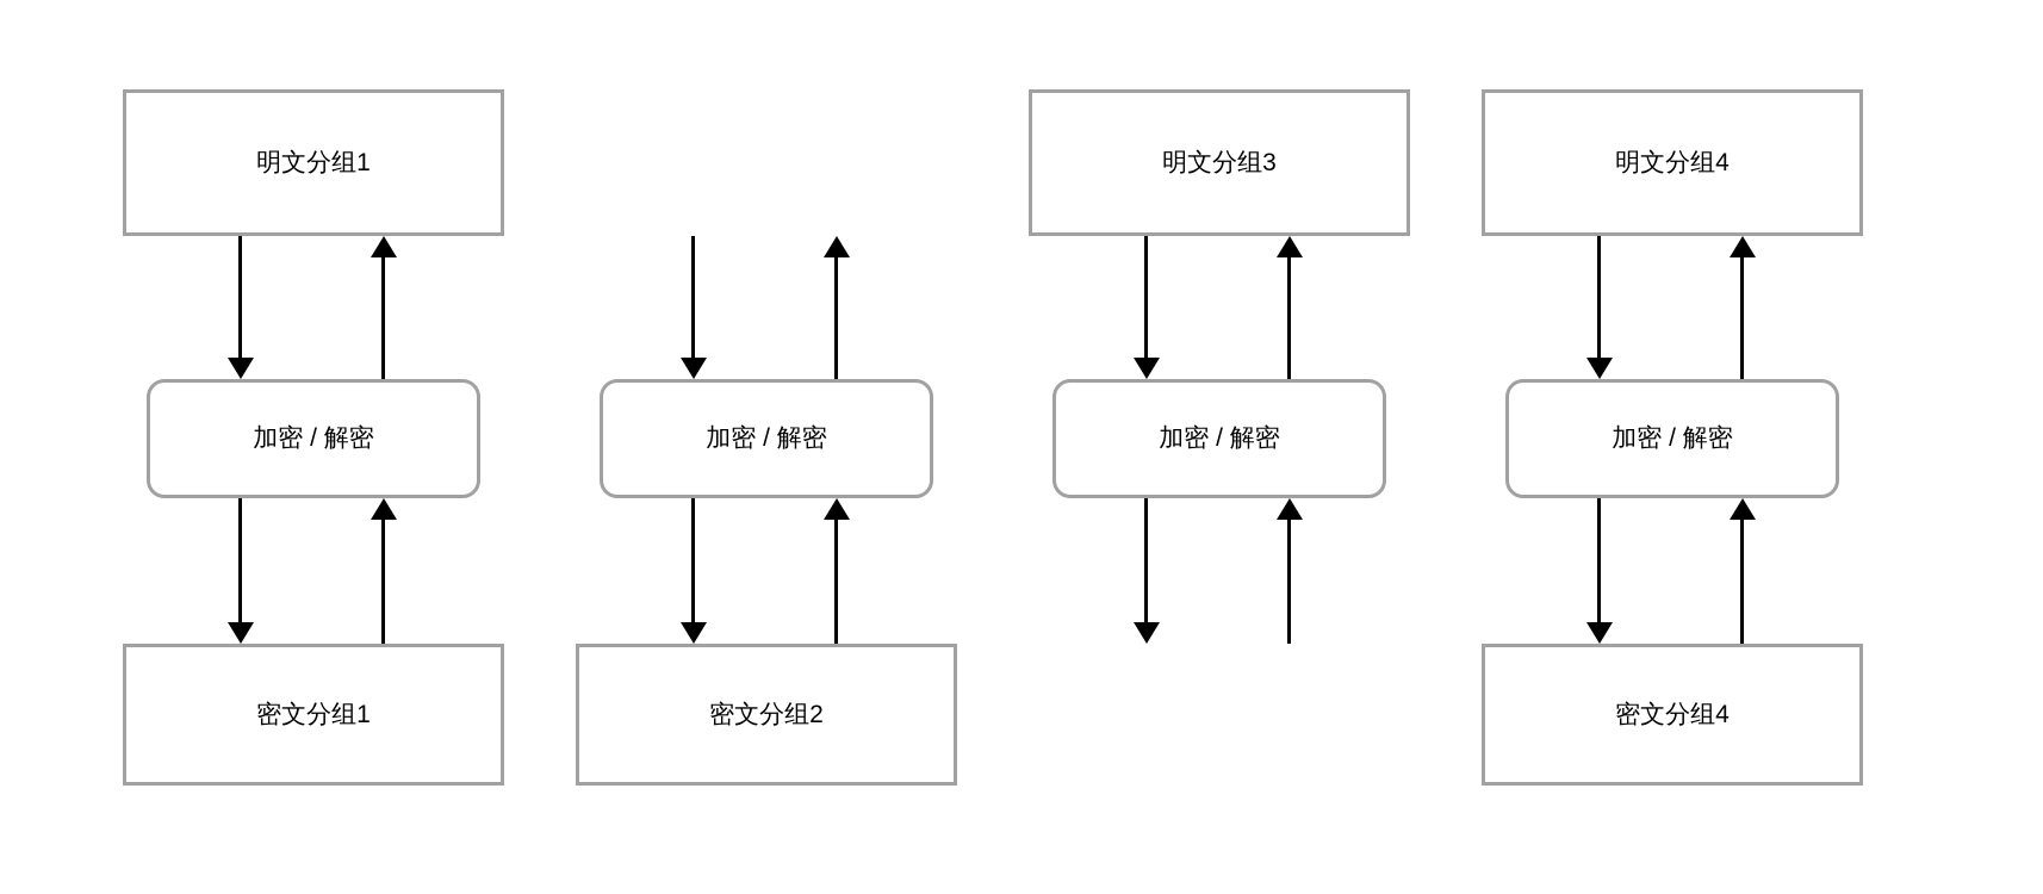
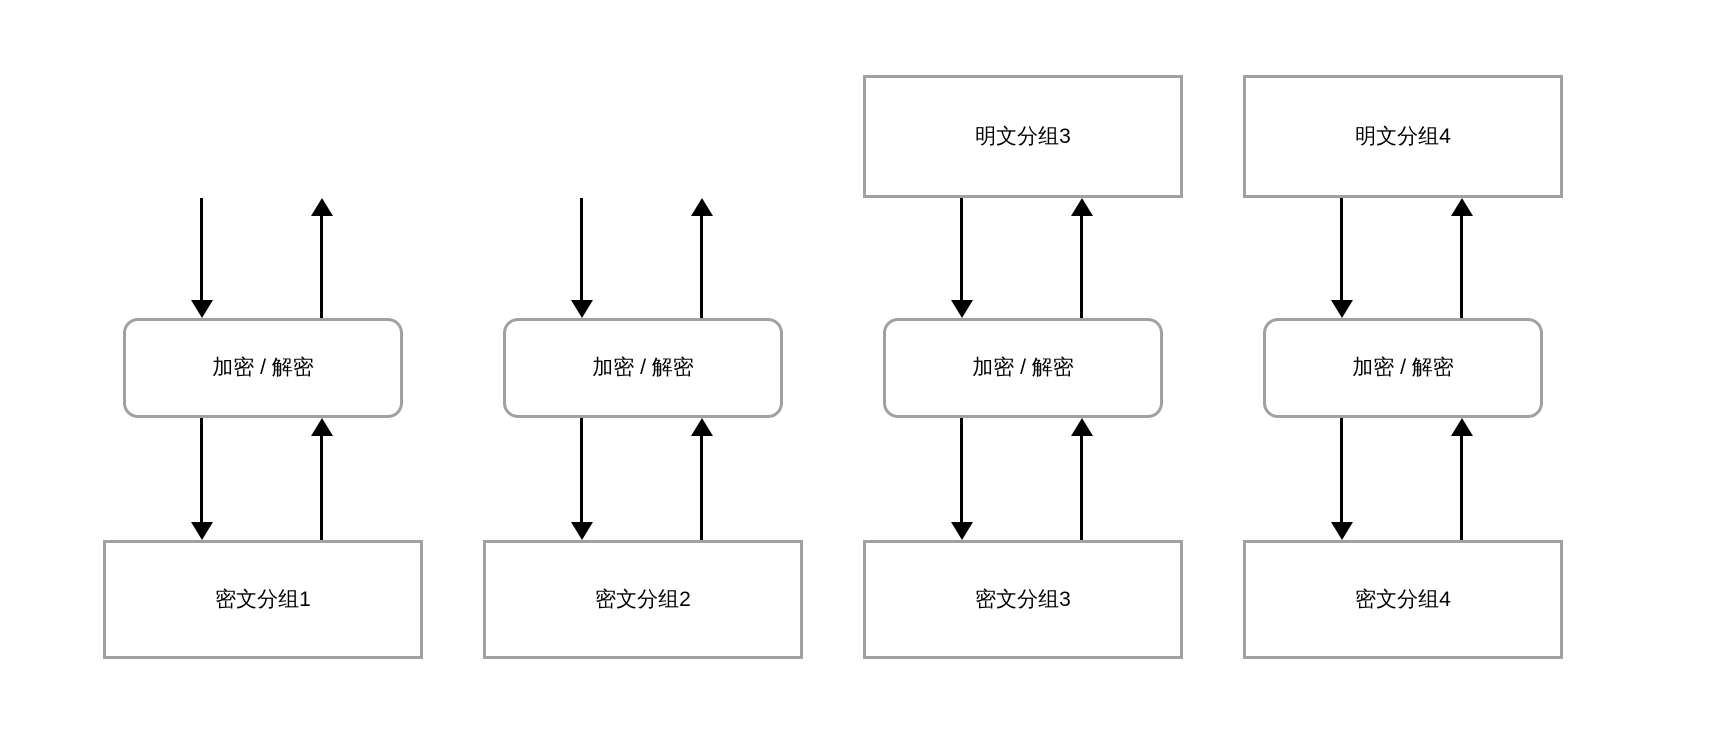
- 明文分组1
  加密 / 解密
  密文分组1
  加密 / 解密
  密文分组2
  明文分组3
  加密 / 解密
+ 密文分组3
  明文分组4
  加密 / 解密
  密文分组4
